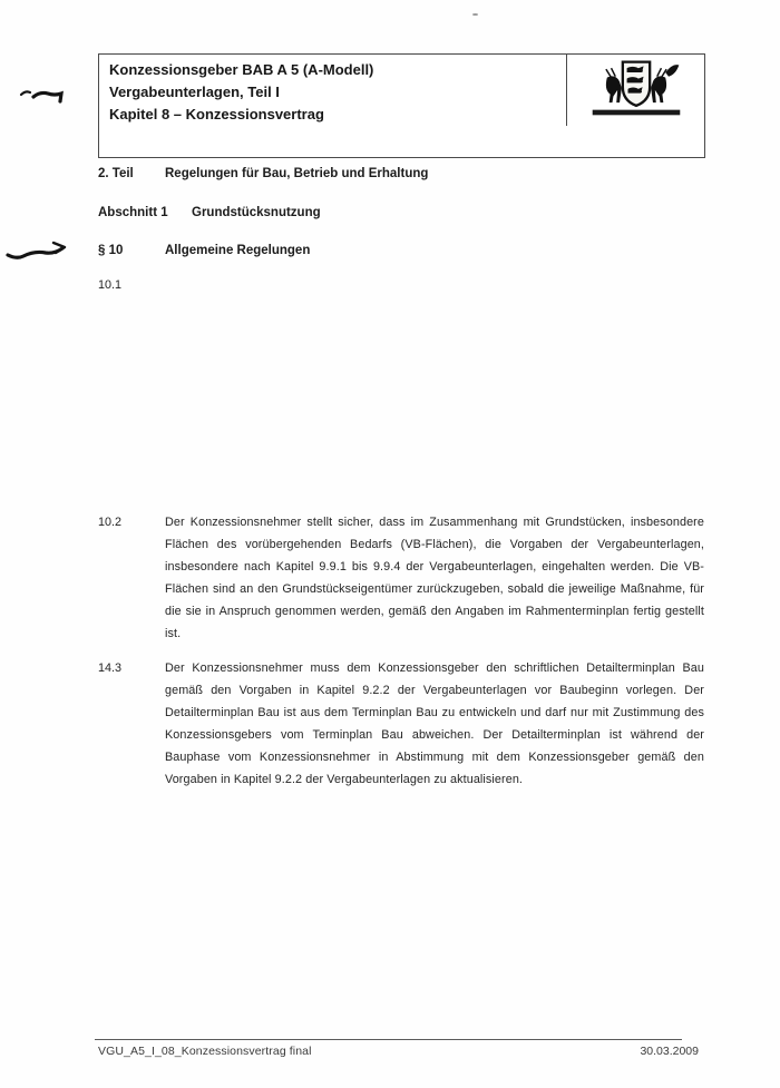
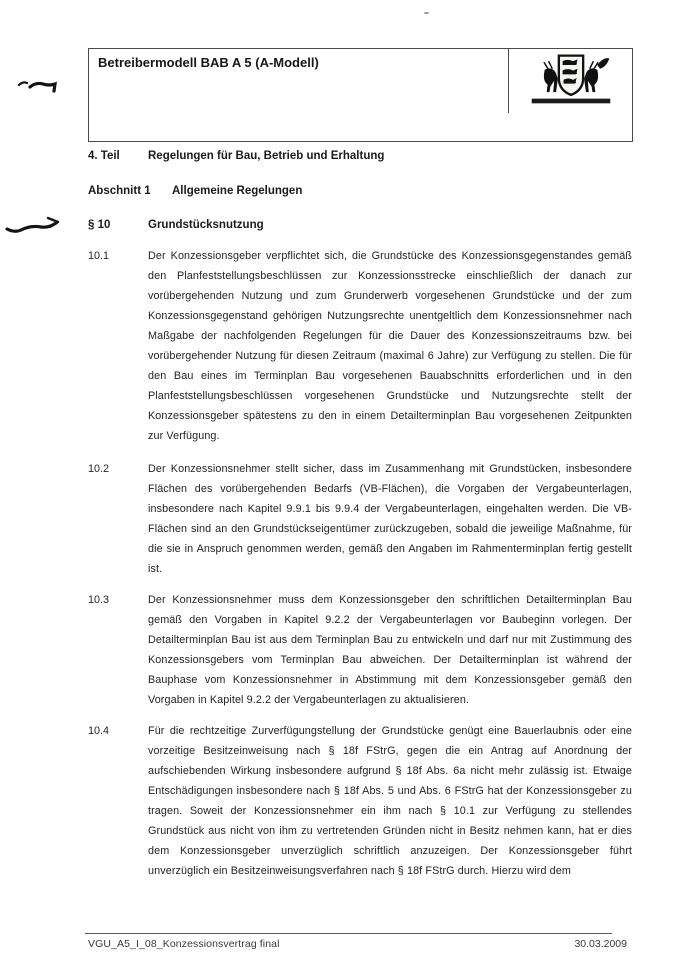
- Konzessionsgeber BAB A 5 (A-Modell)
+ Betreibermodell BAB A 5 (A-Modell)
- Vergabeunterlagen, Teil I
- Kapitel 8 – Konzessionsvertrag
- 2. Teil
+ 4. Teil
  Regelungen für Bau, Betrieb und Erhaltung
  Abschnitt 1
- Grundstücksnutzung
+ Allgemeine Regelungen
  § 10
- Allgemeine Regelungen
+ Grundstücksnutzung
  10.1
+ Der Konzessionsgeber verpflichtet sich, die Grundstücke des Konzessionsgegenstandes gemäß den Planfeststellungsbeschlüssen zur Konzessionsstrecke einschließlich der danach zur vorübergehenden Nutzung und zum Grunderwerb vorgesehenen Grundstücke und der zum Konzessionsgegenstand gehörigen Nutzungsrechte unentgeltlich dem Konzessionsnehmer nach Maßgabe der nachfolgenden Regelungen für die Dauer des Konzessionszeitraums bzw. bei vorübergehender Nutzung für diesen Zeitraum (maximal 6 Jahre) zur Verfügung zu stellen. Die für den Bau eines im Terminplan Bau vorgesehenen Bauabschnitts erforderlichen und in den Planfeststellungsbeschlüssen vorgesehenen Grundstücke und Nutzungsrechte stellt der Konzessionsgeber spätestens zu den in einem Detailterminplan Bau vorgesehenen Zeitpunkten zur Verfügung.
  10.2
  Der Konzessionsnehmer stellt sicher, dass im Zusammenhang mit Grundstücken, insbesondere Flächen des vorübergehenden Bedarfs (VB-Flächen), die Vorgaben der Vergabeunterlagen, insbesondere nach Kapitel 9.9.1 bis 9.9.4 der Vergabeunterlagen, eingehalten werden. Die VB-Flächen sind an den Grundstückseigentümer zurückzugeben, sobald die jeweilige Maßnahme, für die sie in Anspruch genommen werden, gemäß den Angaben im Rahmenterminplan fertig gestellt ist.
- 14.3
+ 10.3
  Der Konzessionsnehmer muss dem Konzessionsgeber den schriftlichen Detailterminplan Bau gemäß den Vorgaben in Kapitel 9.2.2 der Vergabeunterlagen vor Baubeginn vorlegen. Der Detailterminplan Bau ist aus dem Terminplan Bau zu entwickeln und darf nur mit Zustimmung des Konzessionsgebers vom Terminplan Bau abweichen. Der Detailterminplan ist während der Bauphase vom Konzessionsnehmer in Abstimmung mit dem Konzessionsgeber gemäß den Vorgaben in Kapitel 9.2.2 der Vergabeunterlagen zu aktualisieren.
+ 10.4
+ Für die rechtzeitige Zurverfügungstellung der Grundstücke genügt eine Bauerlaubnis oder eine vorzeitige Besitzeinweisung nach § 18f FStrG, gegen die ein Antrag auf Anordnung der aufschiebenden Wirkung insbesondere aufgrund § 18f Abs. 6a nicht mehr zulässig ist. Etwaige Entschädigungen insbesondere nach § 18f Abs. 5 und Abs. 6 FStrG hat der Konzessionsgeber zu tragen. Soweit der Konzessionsnehmer ein ihm nach § 10.1 zur Verfügung zu stellendes Grundstück aus nicht von ihm zu vertretenden Gründen nicht in Besitz nehmen kann, hat er dies dem Konzessionsgeber unverzüglich schriftlich anzuzeigen. Der Konzessionsgeber führt unverzüglich ein Besitzeinweisungsverfahren nach § 18f FStrG durch. Hierzu wird dem
  VGU_A5_I_08_Konzessionsvertrag final
  30.03.2009
